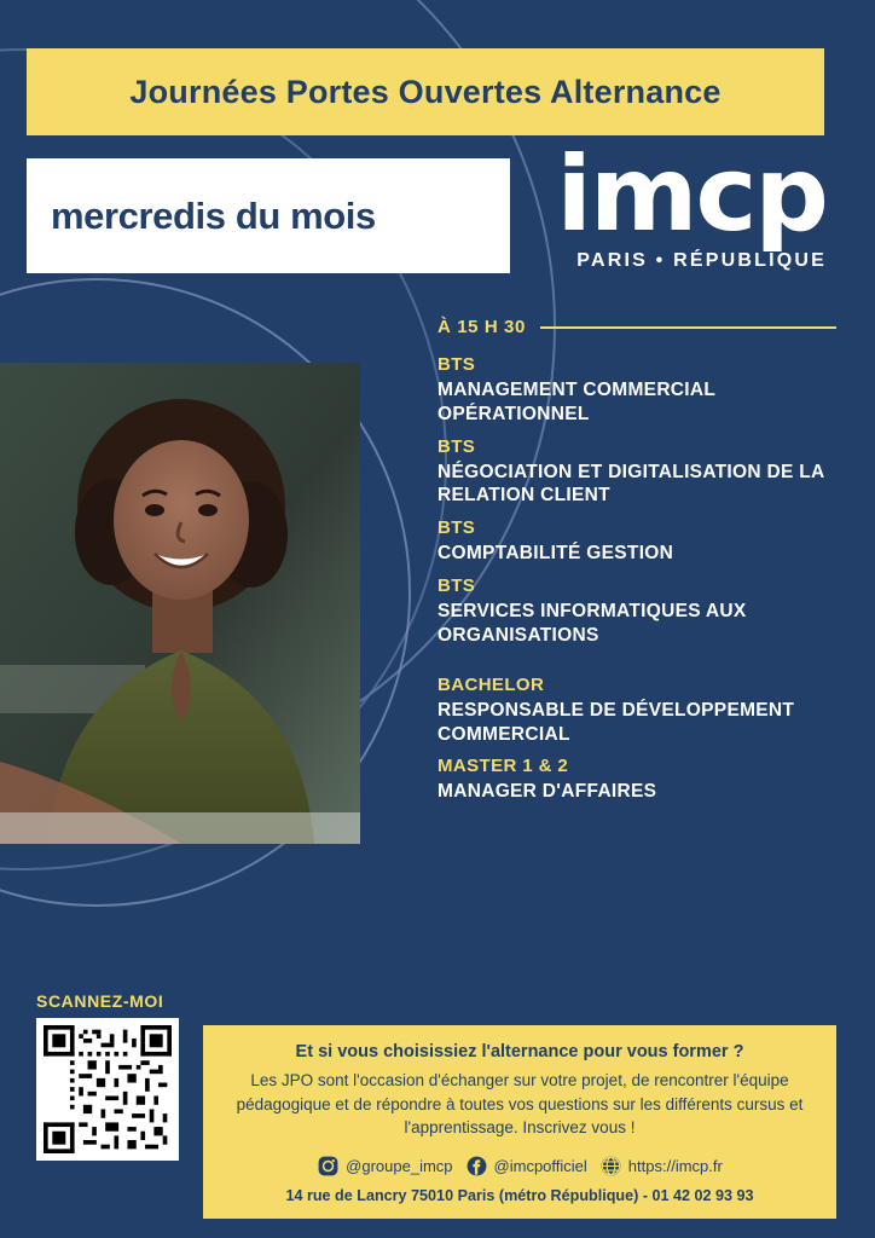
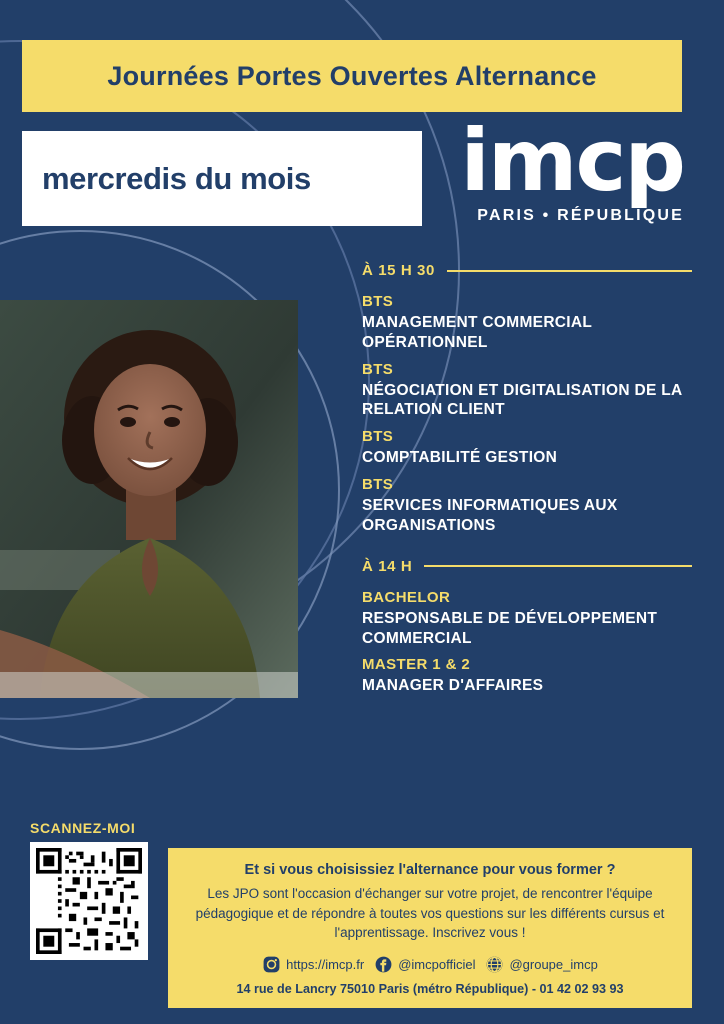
  Journées Portes Ouvertes Alternance
  mercredis du mois
  imcp
  PARIS • RÉPUBLIQUE
  À 15 H 30
  BTS
  MANAGEMENT COMMERCIAL OPÉRATIONNEL
  BTS
  NÉGOCIATION ET DIGITALISATION DE LA RELATION CLIENT
  BTS
  COMPTABILITÉ GESTION
  BTS
  SERVICES INFORMATIQUES AUX ORGANISATIONS
+ À 14 H
  BACHELOR
  RESPONSABLE DE DÉVELOPPEMENT COMMERCIAL
  MASTER 1 & 2
  MANAGER D'AFFAIRES
  SCANNEZ-MOI
  Et si vous choisissiez l'alternance pour vous former ?
  Les JPO sont l'occasion d'échanger sur votre projet, de rencontrer l'équipe pédagogique et de répondre à toutes vos questions sur les différents cursus et l'apprentissage. Inscrivez vous !
- @groupe_imcp
+ https://imcp.fr
  @imcpofficiel
- https://imcp.fr
+ @groupe_imcp
  14 rue de Lancry 75010 Paris (métro République) - 01 42 02 93 93
